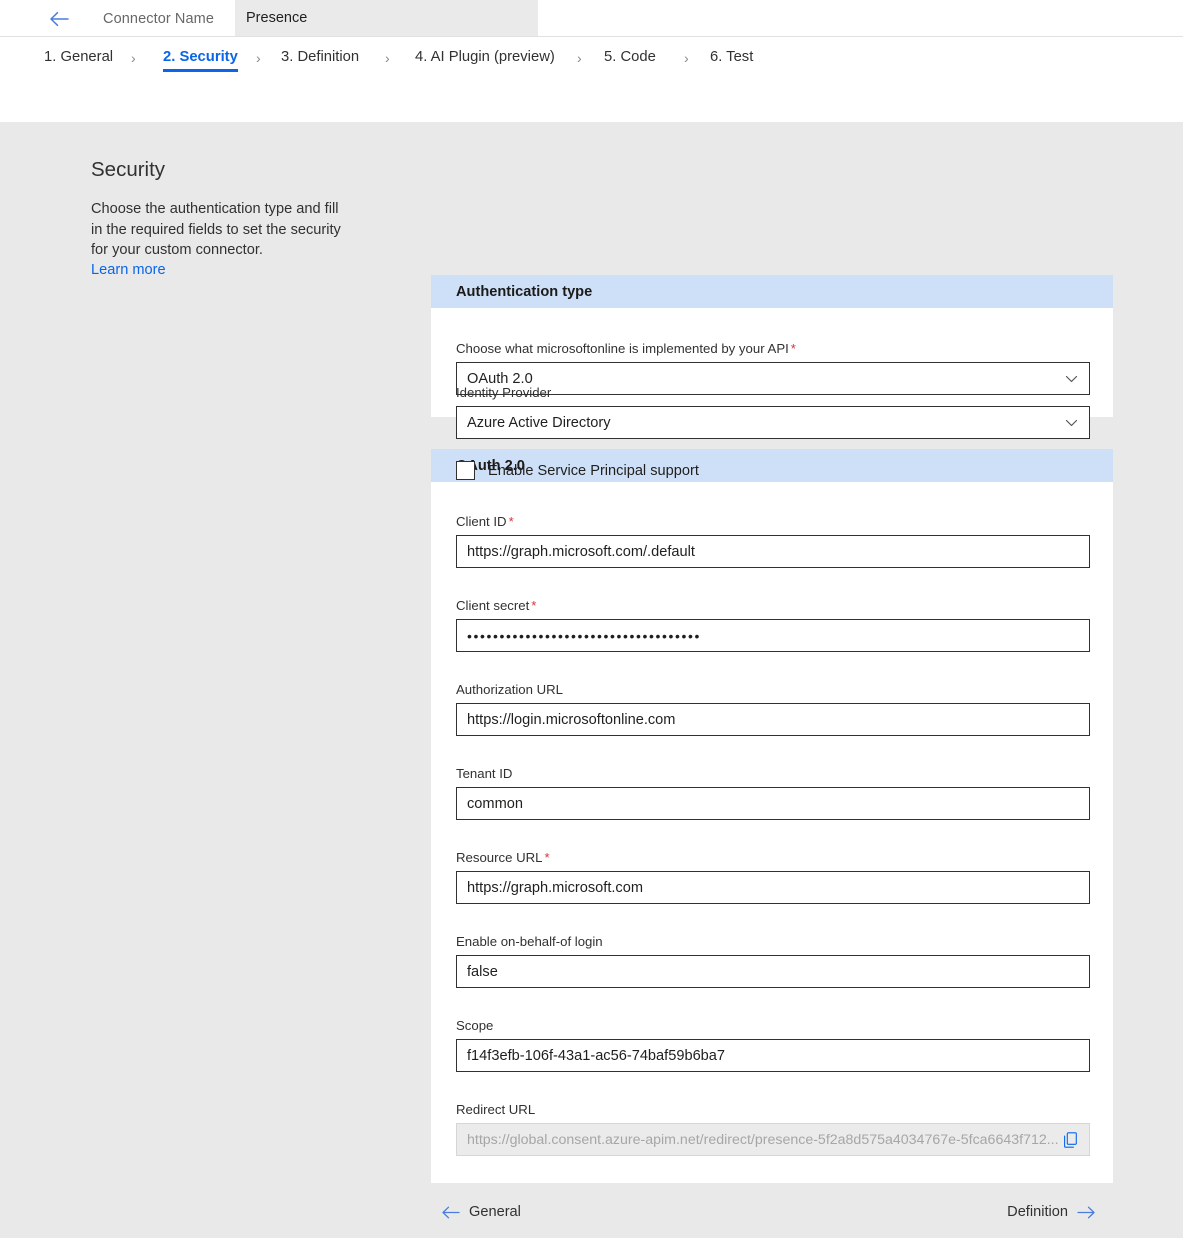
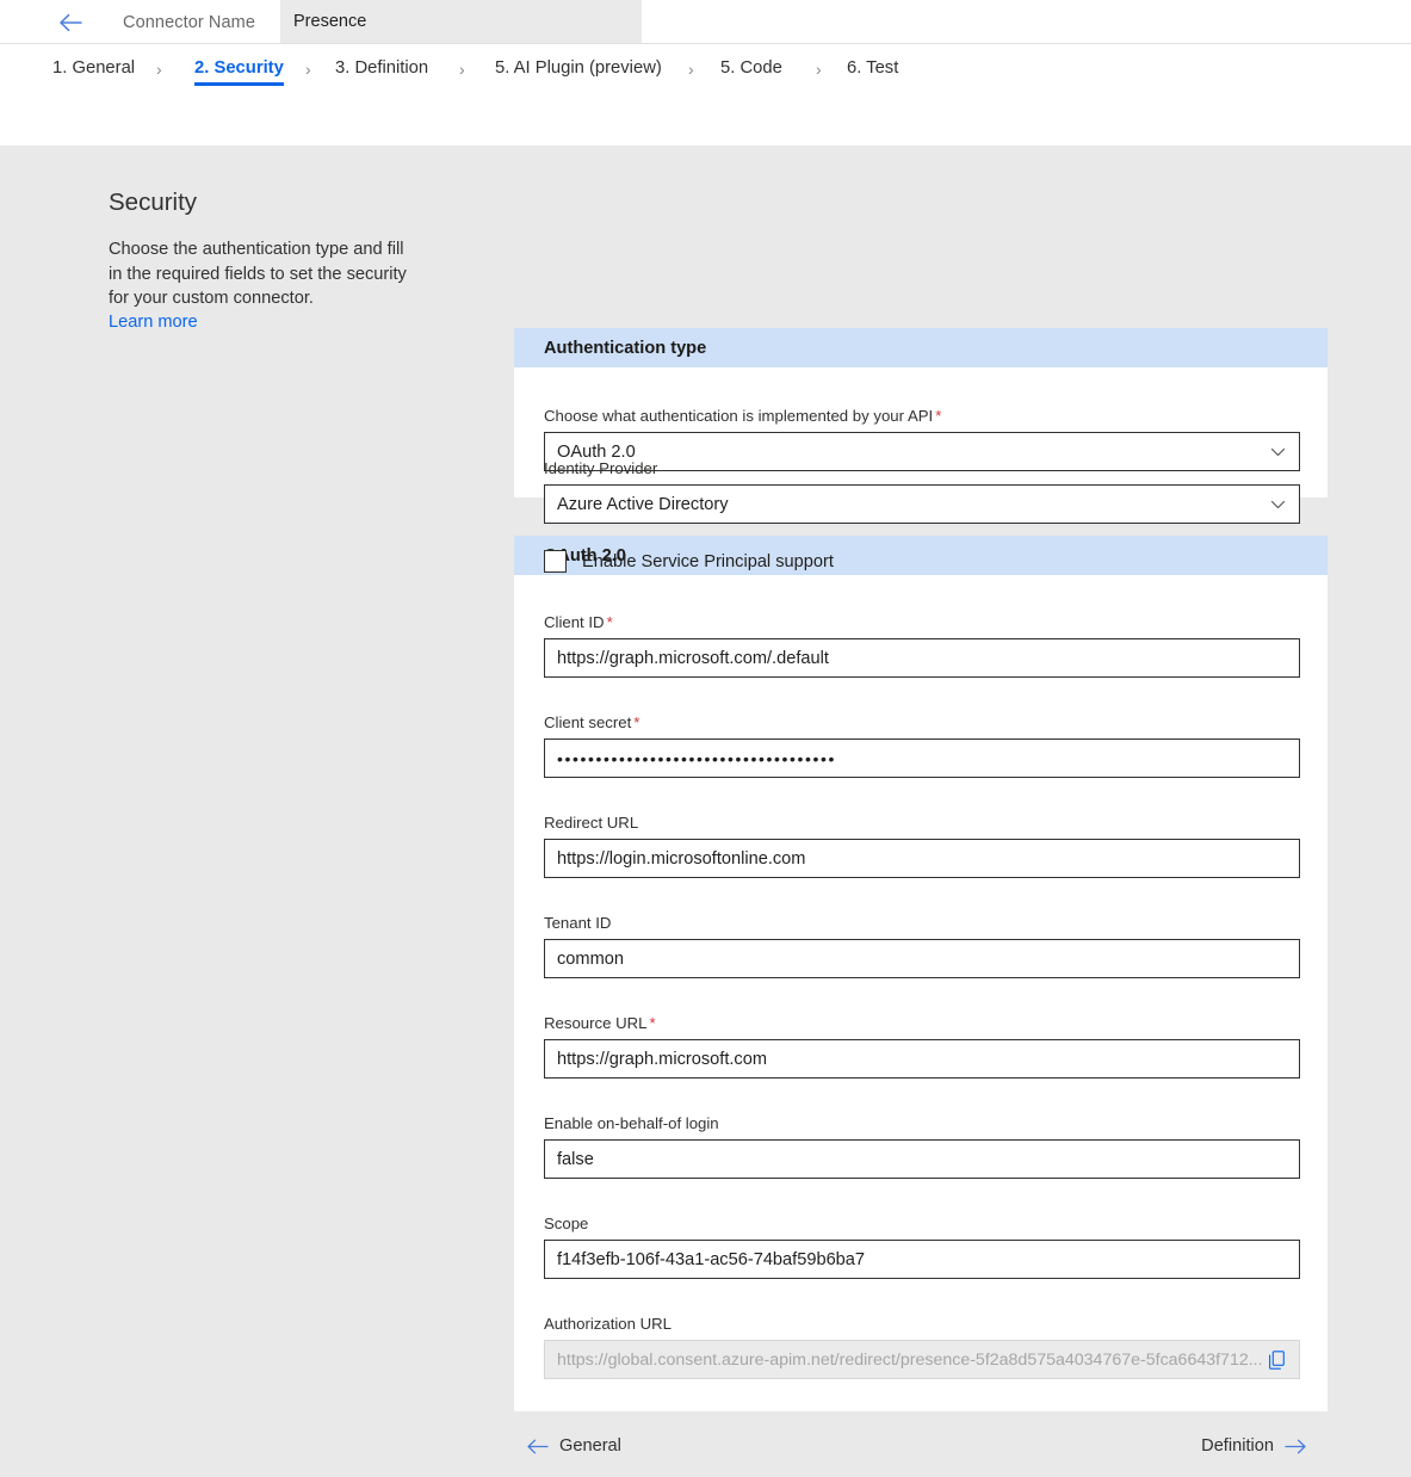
  Connector Name
  Presence
  1. General
  ›
  2. Security
  ›
  3. Definition
  ›
- 4. AI Plugin (preview)
+ 5. AI Plugin (preview)
  ›
  5. Code
  ›
  6. Test
  Security
  Choose the authentication type and fill in the required fields to set the security for your custom connector.
  Learn more
  Authentication type
- Choose what microsoftonline is implemented by your API *
+ Choose what authentication is implemented by your API *
  OAuth 2.0
  uth 2.0
  Identity Provider
  Azure Active Directory
  Enable Service Principal support
  Client ID *
  https://graph.microsoft.com/.default
  Client secret *
  ••••••••••••••••••••••••••••••••••••
- Authorization URL
+ Redirect URL
  https://login.microsoftonline.com
  Tenant ID
  common
  Resource URL *
  https://graph.microsoft.com
  Enable on-behalf-of login
  false
  Scope
  f14f3efb-106f-43a1-ac56-74baf59b6ba7
- Redirect URL
+ Authorization URL
  https://global.consent.azure-apim.net/redirect/presence-5f2a8d575a4034767e-5fca6643f712...
  General
  Definition
